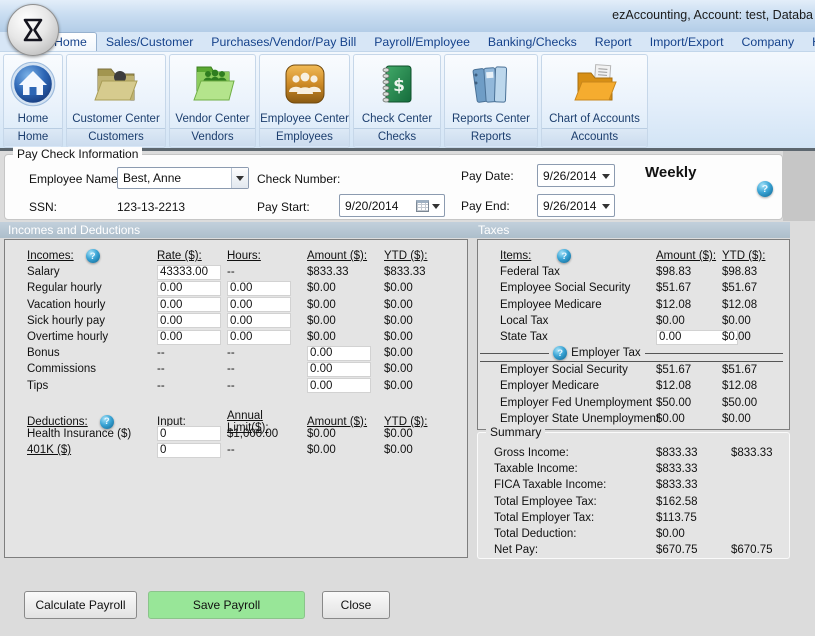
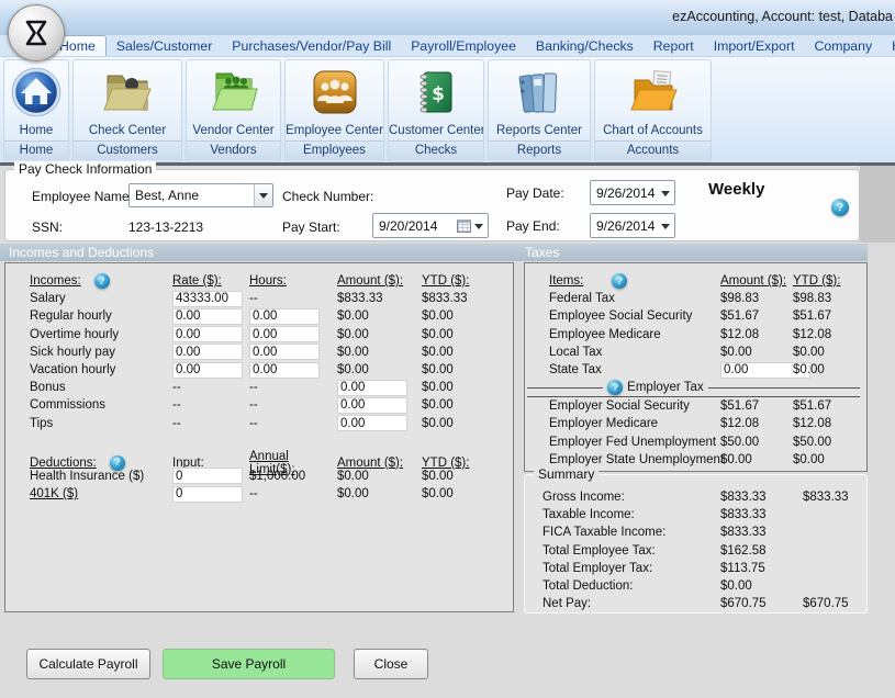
  ezAccounting, Account: test, Databa
  Home
  Sales/Customer
  Purchases/Vendor/Pay Bill
  Payroll/Employee
  Banking/Checks
  Report
  Import/Export
  Company
  Home
  Home
- Customer Center
+ Check Center
  Customers
  Vendor Center
  Vendors
  Employee Center
  Employees
  $
- Check Center
+ Customer Center
  Checks
  Reports Center
  Reports
  Chart of Accounts
  Accounts
  Pay Check Information
  Employee Name
  Best, Anne
  SSN:
  123-13-2213
  Check Number:
  Pay Start:
  9/20/2014
  Pay Date:
  9/26/2014
  Pay End:
  9/26/2014
  Weekly
  ?
  Incomes and Deductions
  Taxes
  Incomes:
  ?
  Rate ($):
  Hours:
  Amount ($):
  YTD ($):
  Salary
  43333.00
  --
  $833.33
  $833.33
  Regular hourly
  0.00
  0.00
  $0.00
  $0.00
- Vacation hourly
+ Overtime hourly
  0.00
  0.00
  $0.00
  $0.00
  Sick hourly pay
  0.00
  0.00
  $0.00
  $0.00
- Overtime hourly
+ Vacation hourly
  0.00
  0.00
  $0.00
  $0.00
  Bonus
  --
  --
  0.00
  $0.00
  Commissions
  --
  --
  0.00
  $0.00
  Tips
  --
  --
  0.00
  $0.00
  Deductions:
  ?
  Input:
  Annual Limit($):
  Amount ($):
  YTD ($):
  Health Insurance ($)
  0
  $1,000.00
  $0.00
  $0.00
  401K ($)
  0
  --
  $0.00
  $0.00
  Items:
  ?
  Amount ($):
  YTD ($):
  Federal Tax
  $98.83
  $98.83
  Employee Social Security
  $51.67
  $51.67
  Employee Medicare
  $12.08
  $12.08
  Local Tax
  $0.00
  $0.00
  State Tax
  0.00
  $0.00
  ?
  Employer Tax
  Employer Social Security
  $51.67
  $51.67
  Employer Medicare
  $12.08
  $12.08
  Employer Fed Unemployment
  $50.00
  $50.00
  Employer State Unemploymen
  $0.00
  $0.00
  Summary
  Gross Income:
  $833.33
  $833.33
  Taxable Income:
  $833.33
  FICA Taxable Income:
  $833.33
  Total Employee Tax:
  $162.58
  Total Employer Tax:
  $113.75
  Total Deduction:
  $0.00
  Net Pay:
  $670.75
  $670.75
  Calculate Payroll
  Save Payroll
  Close
